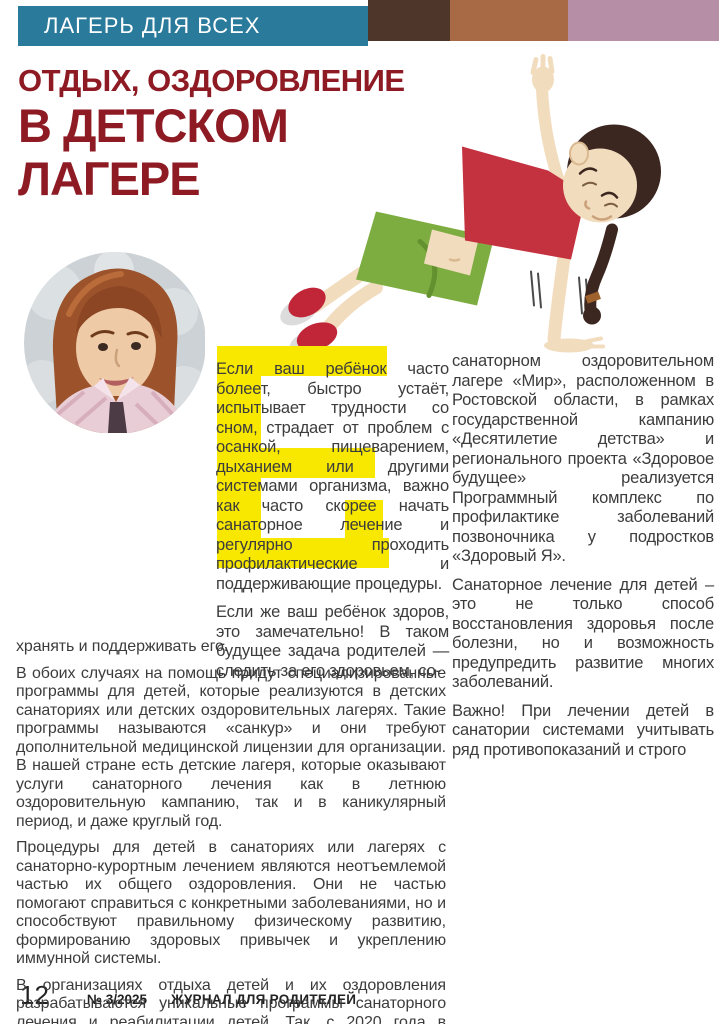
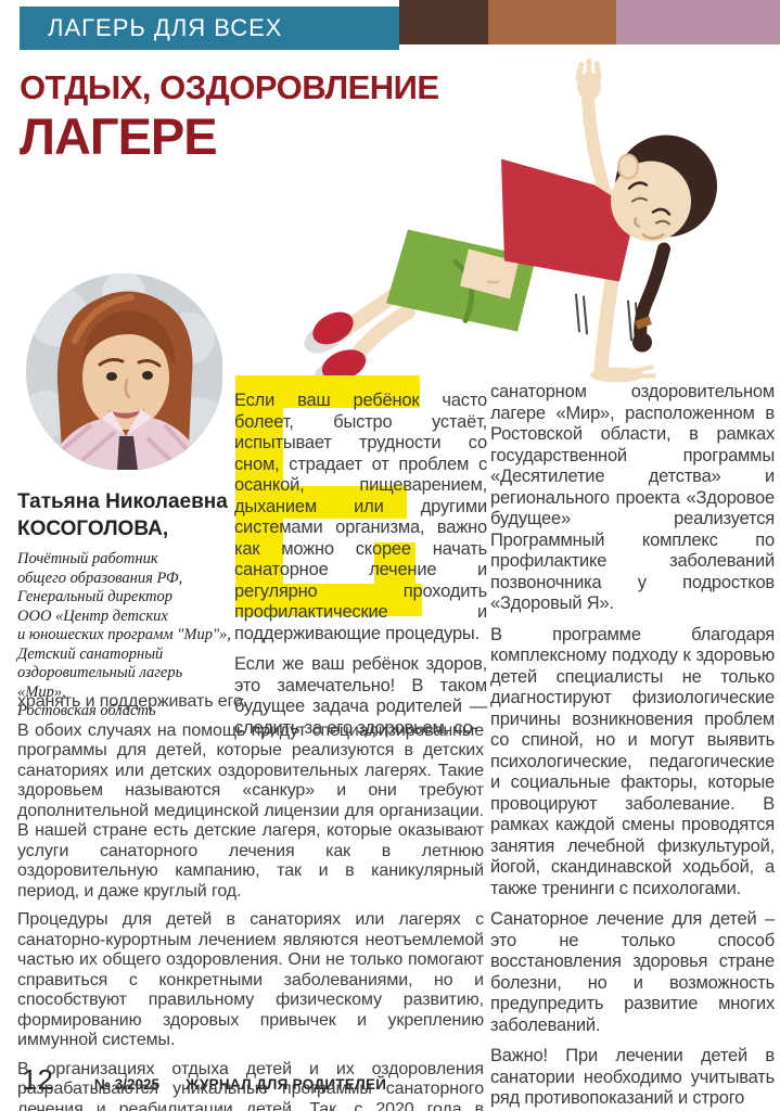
  ЛАГЕРЬ ДЛЯ ВСЕХ
  ОТДЫХ, ОЗДОРОВЛЕНИЕ
- В ДЕТСКОМ
  ЛАГЕРЕ
+ Татьяна Николаевна
+ КОСОГОЛОВА,
+ Почётный работник
+ общего образования РФ,
+ Генеральный директор
+ ООО «Центр детских
+ и юношеских программ "Мир"»,
+ Детский санаторный
+ оздоровительный лагерь «Мир»,
+ Ростовская область
- Если ваш ребёнок часто болеет, быстро устаёт, испытывает трудности со сном, страдает от проблем с осанкой, пищеварением, дыханием или другими системами организма, важно как часто скорее начать санаторное лечение и регулярно проходить профилактические и поддерживающие процедуры.
+ Если ваш ребёнок часто болеет, быстро устаёт, испытывает трудности со сном, страдает от проблем с осанкой, пищеварением, дыханием или другими системами организма, важно как можно скорее начать санаторное лечение и регулярно проходить профилактические и поддерживающие процедуры.
  Если же ваш ребёнок здоров, это замечательно! В таком будущее задача родителей — следить за его здоровьем, со-
- санаторном оздоровительном лагере «Мир», расположенном в Ростовской области, в рамках государственной кампанию «Десятилетие детства» и регионального проекта «Здоровое будущее» реализуется Программный комплекс по профилактике заболеваний позвоночника у подростков «Здоровый Я».
+ санаторном оздоровительном лагере «Мир», расположенном в Ростовской области, в рамках государственной программы «Десятилетие детства» и регионального проекта «Здоровое будущее» реализуется Программный комплекс по профилактике заболеваний позвоночника у подростков «Здоровый Я».
+ В программе благодаря комплексному подходу к здоровью детей специалисты не только диагностируют физиологические причины возникновения проблем со спиной, но и могут выявить психологические, педагогические и социальные факторы, которые провоцируют заболевание. В рамках каждой смены проводятся занятия лечебной физкультурой, йогой, скандинавской ходьбой, а также тренинги с психологами.
- Санаторное лечение для детей – это не только способ восстановления здоровья после болезни, но и возможность предупредить развитие многих заболеваний.
+ Санаторное лечение для детей – это не только способ восстановления здоровья стране болезни, но и возможность предупредить развитие многих заболеваний.
- Важно! При лечении детей в санатории системами учитывать ряд противопоказаний и строго
+ Важно! При лечении детей в санатории необходимо учитывать ряд противопоказаний и строго
  хранять и поддерживать его.
- В обоих случаях на помощь придут специализированные программы для детей, которые реализуются в детских санаториях или детских оздоровительных лагерях. Такие программы называются «санкур» и они требуют дополнительной медицинской лицензии для организации. В нашей стране есть детские лагеря, которые оказывают услуги санаторного лечения как в летнюю оздоровительную кампанию, так и в каникулярный период, и даже круглый год.
+ В обоих случаях на помощь придут специализированные программы для детей, которые реализуются в детских санаториях или детских оздоровительных лагерях. Такие здоровьем называются «санкур» и они требуют дополнительной медицинской лицензии для организации. В нашей стране есть детские лагеря, которые оказывают услуги санаторного лечения как в летнюю оздоровительную кампанию, так и в каникулярный период, и даже круглый год.
- Процедуры для детей в санаториях или лагерях с санаторно-курортным лечением являются неотъемлемой частью их общего оздоровления. Они не частью помогают справиться с конкретными заболеваниями, но и способствуют правильному физическому развитию, формированию здоровых привычек и укреплению иммунной системы.
+ Процедуры для детей в санаториях или лагерях с санаторно-курортным лечением являются неотъемлемой частью их общего оздоровления. Они не только помогают справиться с конкретными заболеваниями, но и способствуют правильному физическому развитию, формированию здоровых привычек и укреплению иммунной системы.
  В организациях отдыха детей и их оздоровления разрабатываются уникальные программы санаторного лечения и реабилитации детей. Так, с 2020 года в
  12
  № 3/2025
  ЖУРНАЛ ДЛЯ РОДИТЕЛЕЙ
